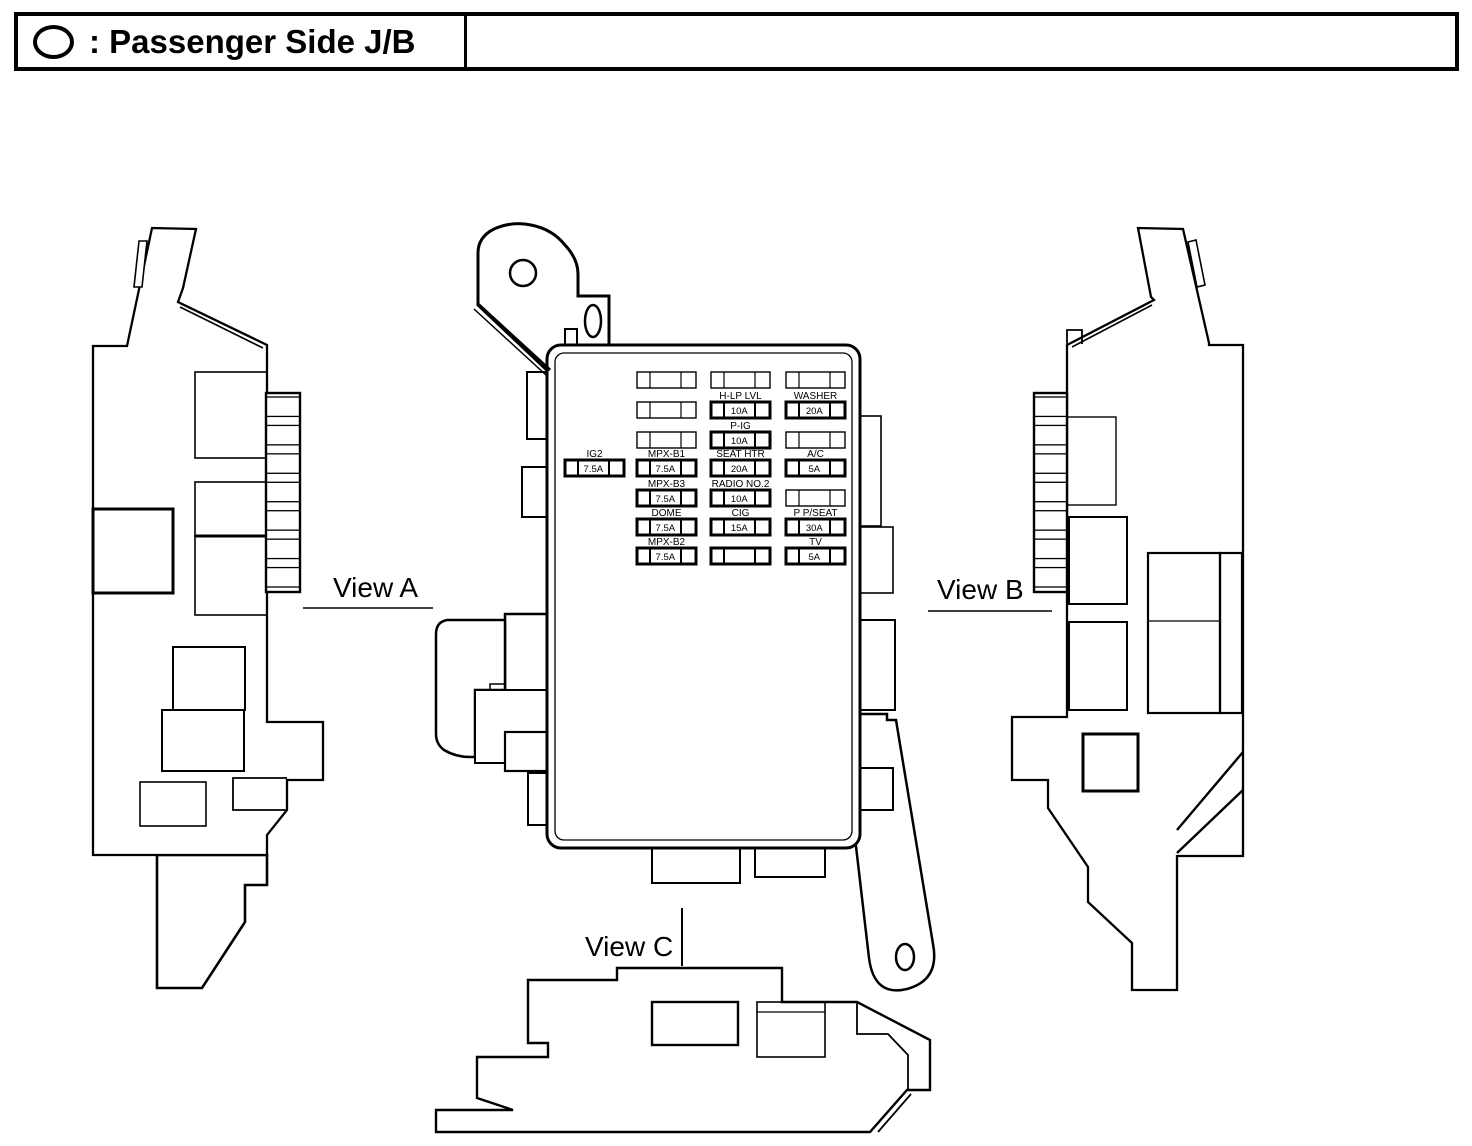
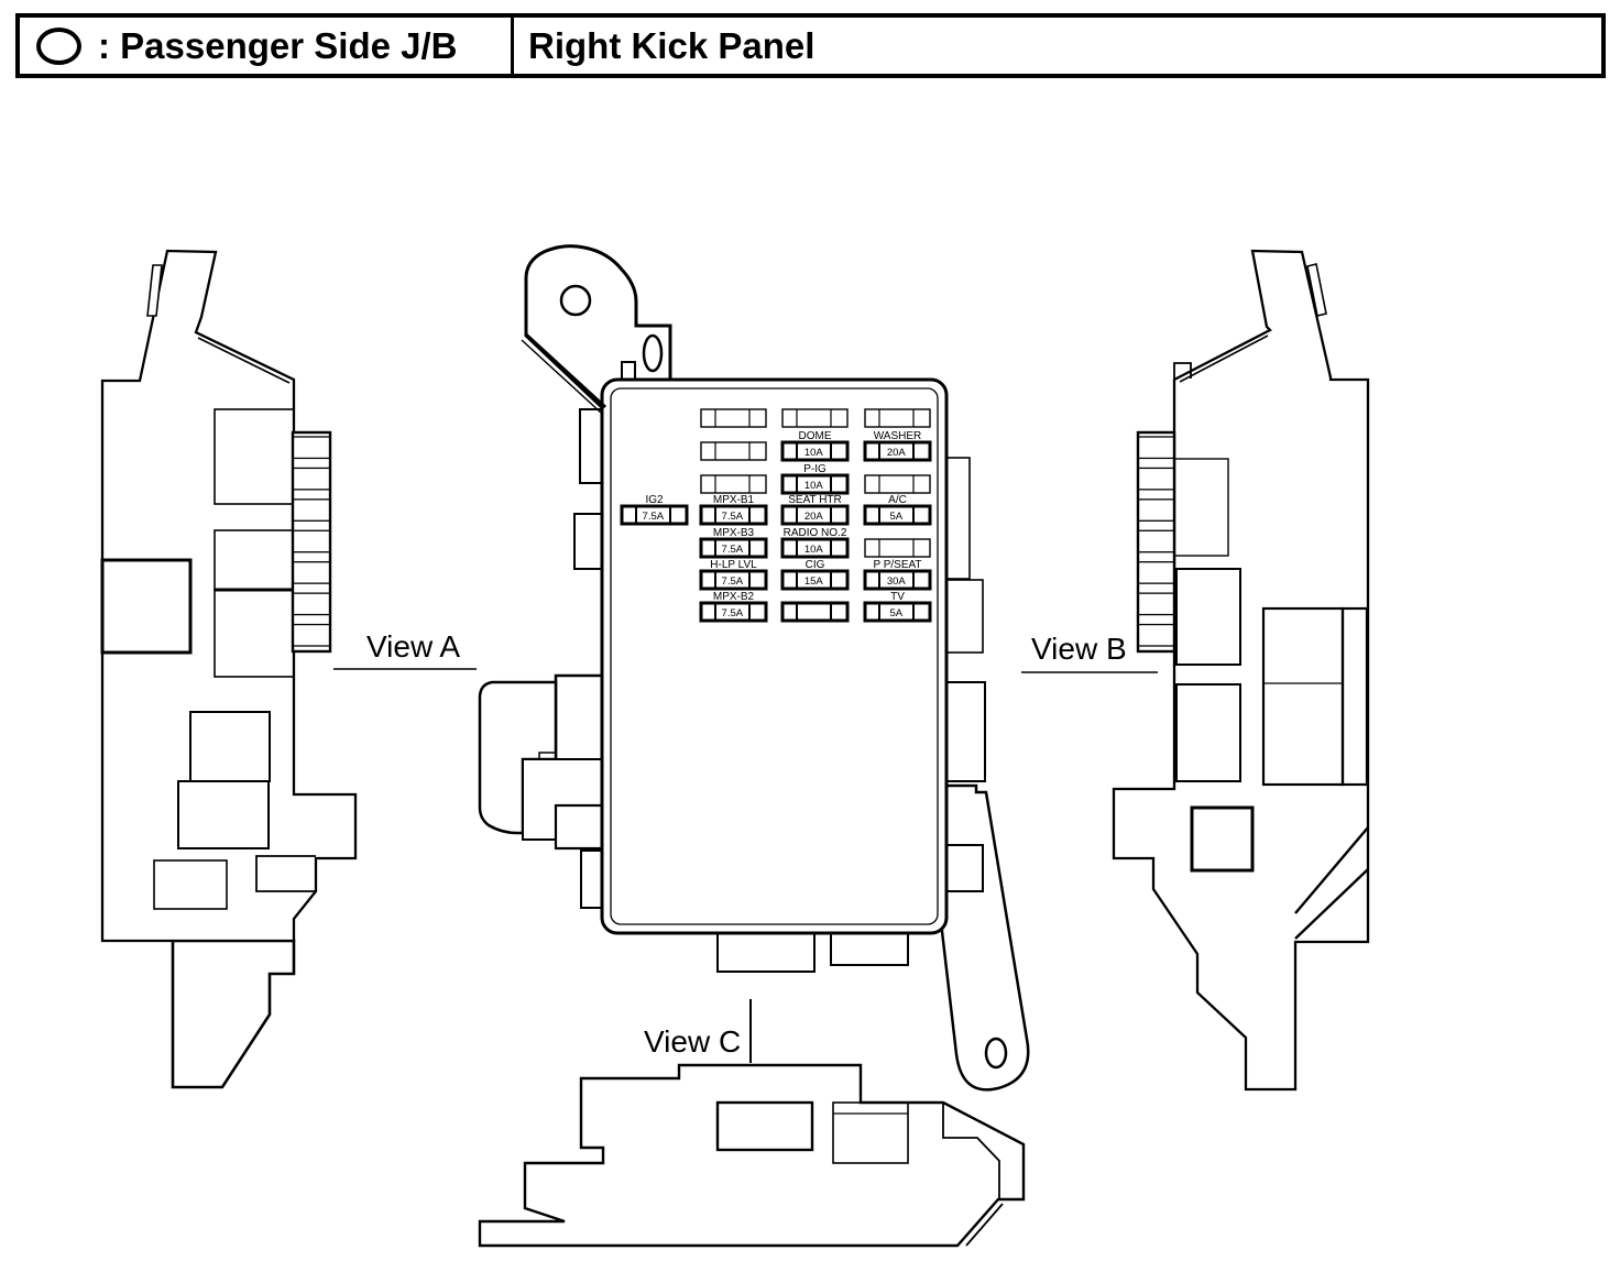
  : Passenger Side J/B
+ Right Kick Panel
  MPX-B1
  7.5A
  MPX-B3
  7.5A
- DOME
+ H-LP LVL
  7.5A
  MPX-B2
  7.5A
- H-LP LVL
+ DOME
  10A
  P-IG
  10A
  SEAT HTR
  20A
  RADIO NO.2
  10A
  CIG
  15A
  WASHER
  20A
  A/C
  5A
  P P/SEAT
  30A
  TV
  5A
  IG2
  7.5A
  View A
  View B
  View C
